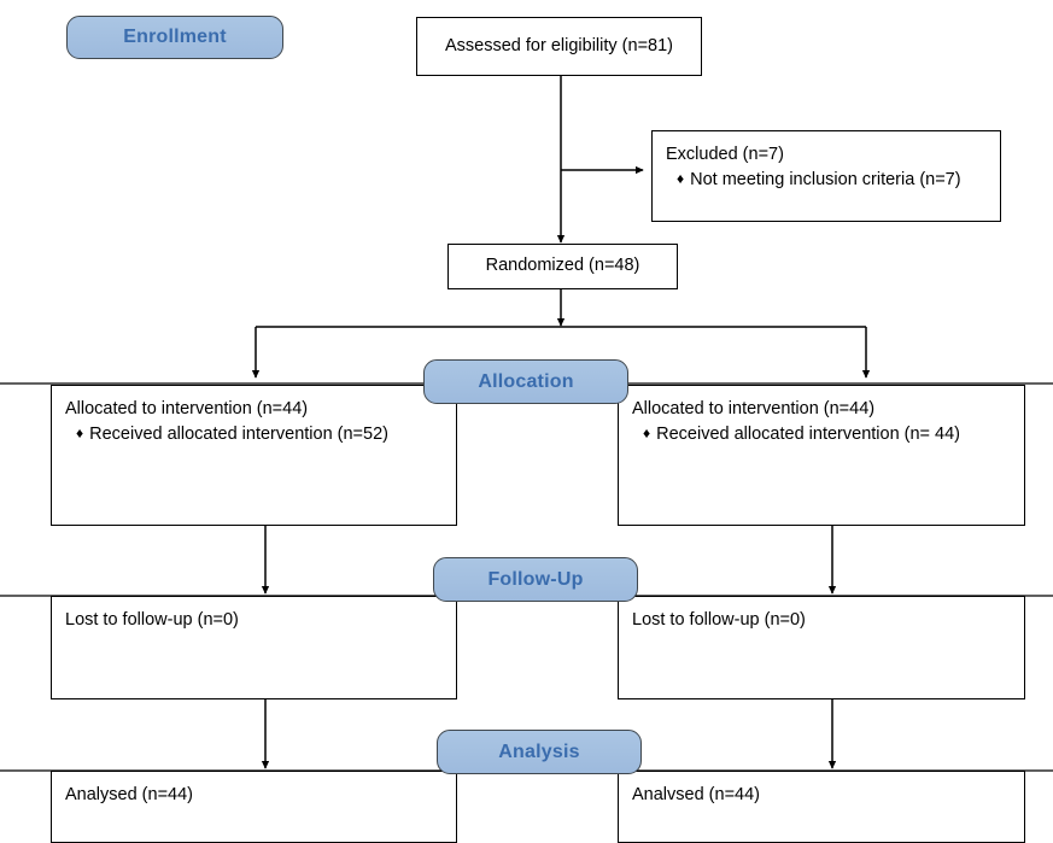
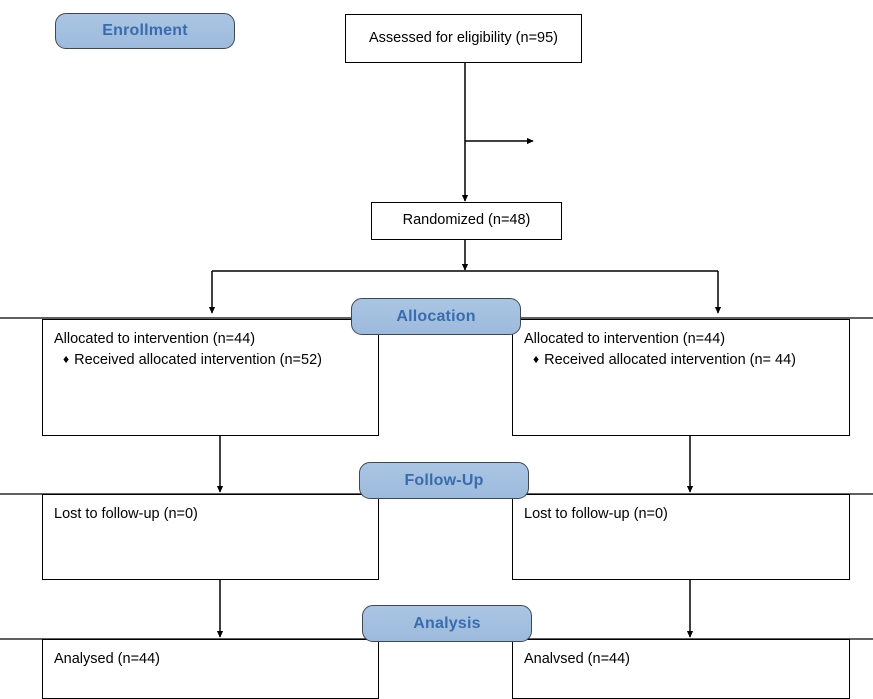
  Enrollment
  Allocation
  Follow-Up
  Analysis
- Assessed for eligibility (n=81)
+ Assessed for eligibility (n=95)
- Excluded (n=7)
- ♦ Not meeting inclusion criteria (n=7)
  Randomized (n=48)
  Allocated to intervention (n=44)
  ♦ Received allocated intervention (n=52)
  Allocated to intervention (n=44)
  ♦ Received allocated intervention (n= 44)
  Lost to follow-up (n=0)
  Lost to follow-up (n=0)
  Analysed (n=44)
  Analvsed (n=44)
